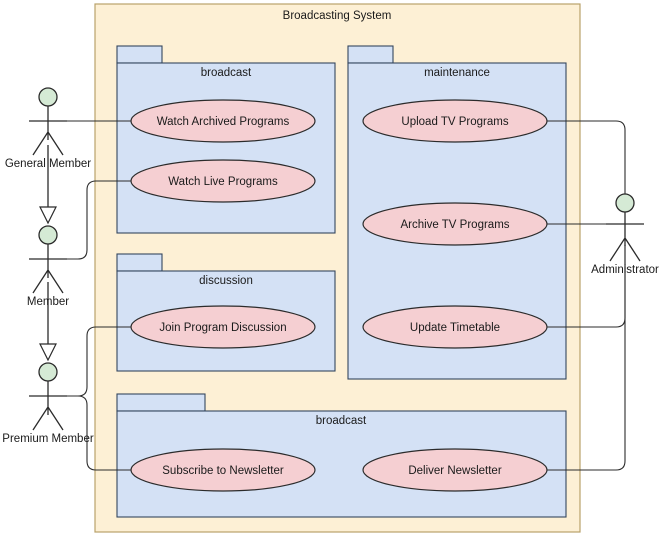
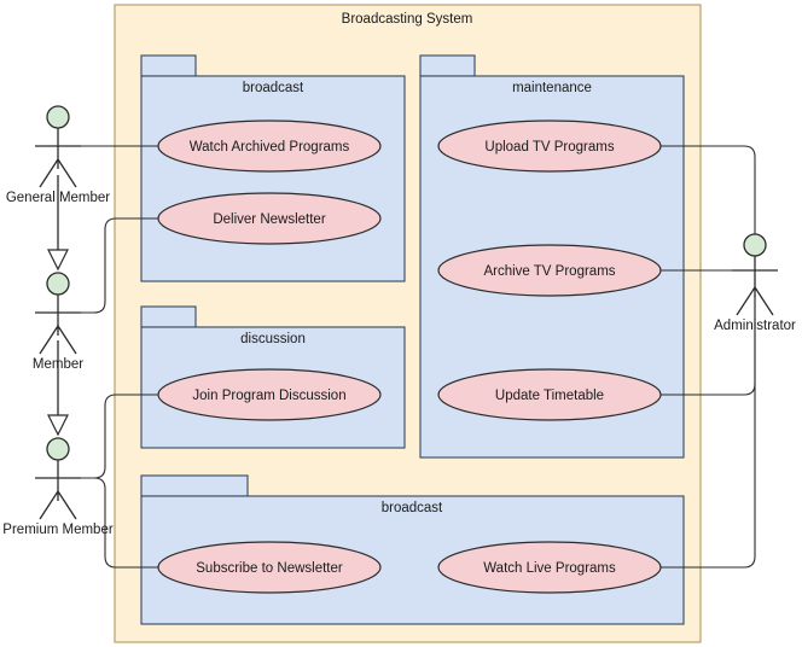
  Broadcasting System
  broadcast
  maintenance
  discussion
  broadcast
  Watch Archived Programs
- Watch Live Programs
+ Deliver Newsletter
  Upload TV Programs
  Archive TV Programs
  Update Timetable
  Join Program Discussion
  Subscribe to Newsletter
- Deliver Newsletter
+ Watch Live Programs
  General Member
  Member
  Premium Member
  Administrator
